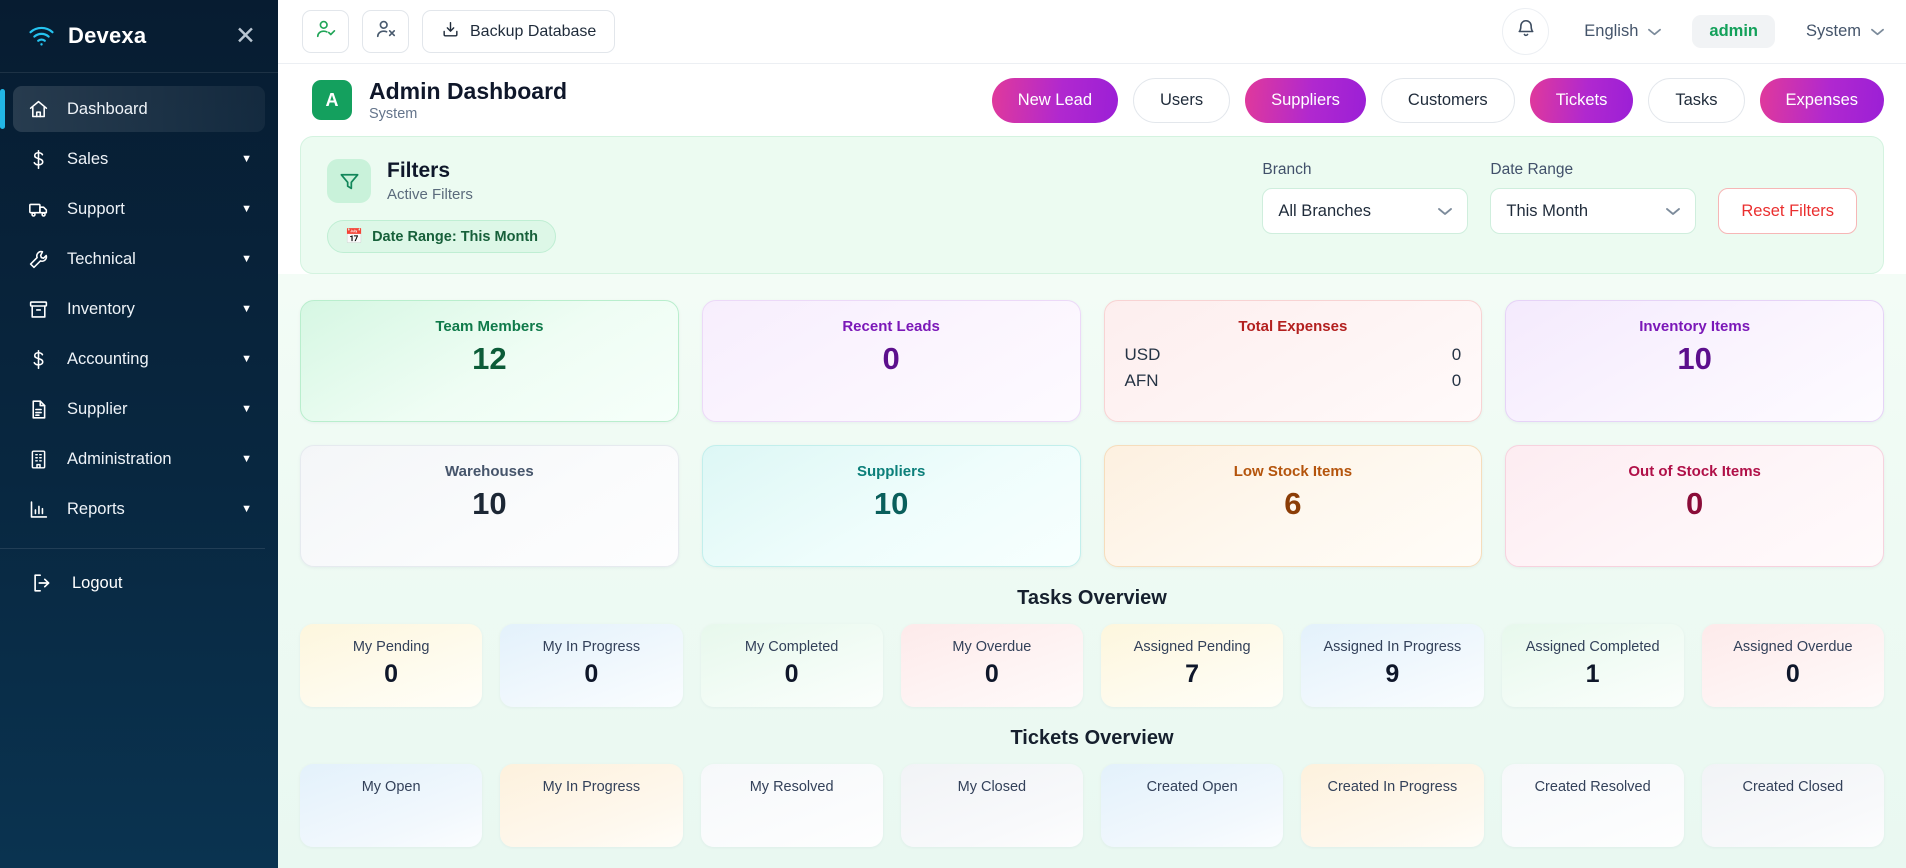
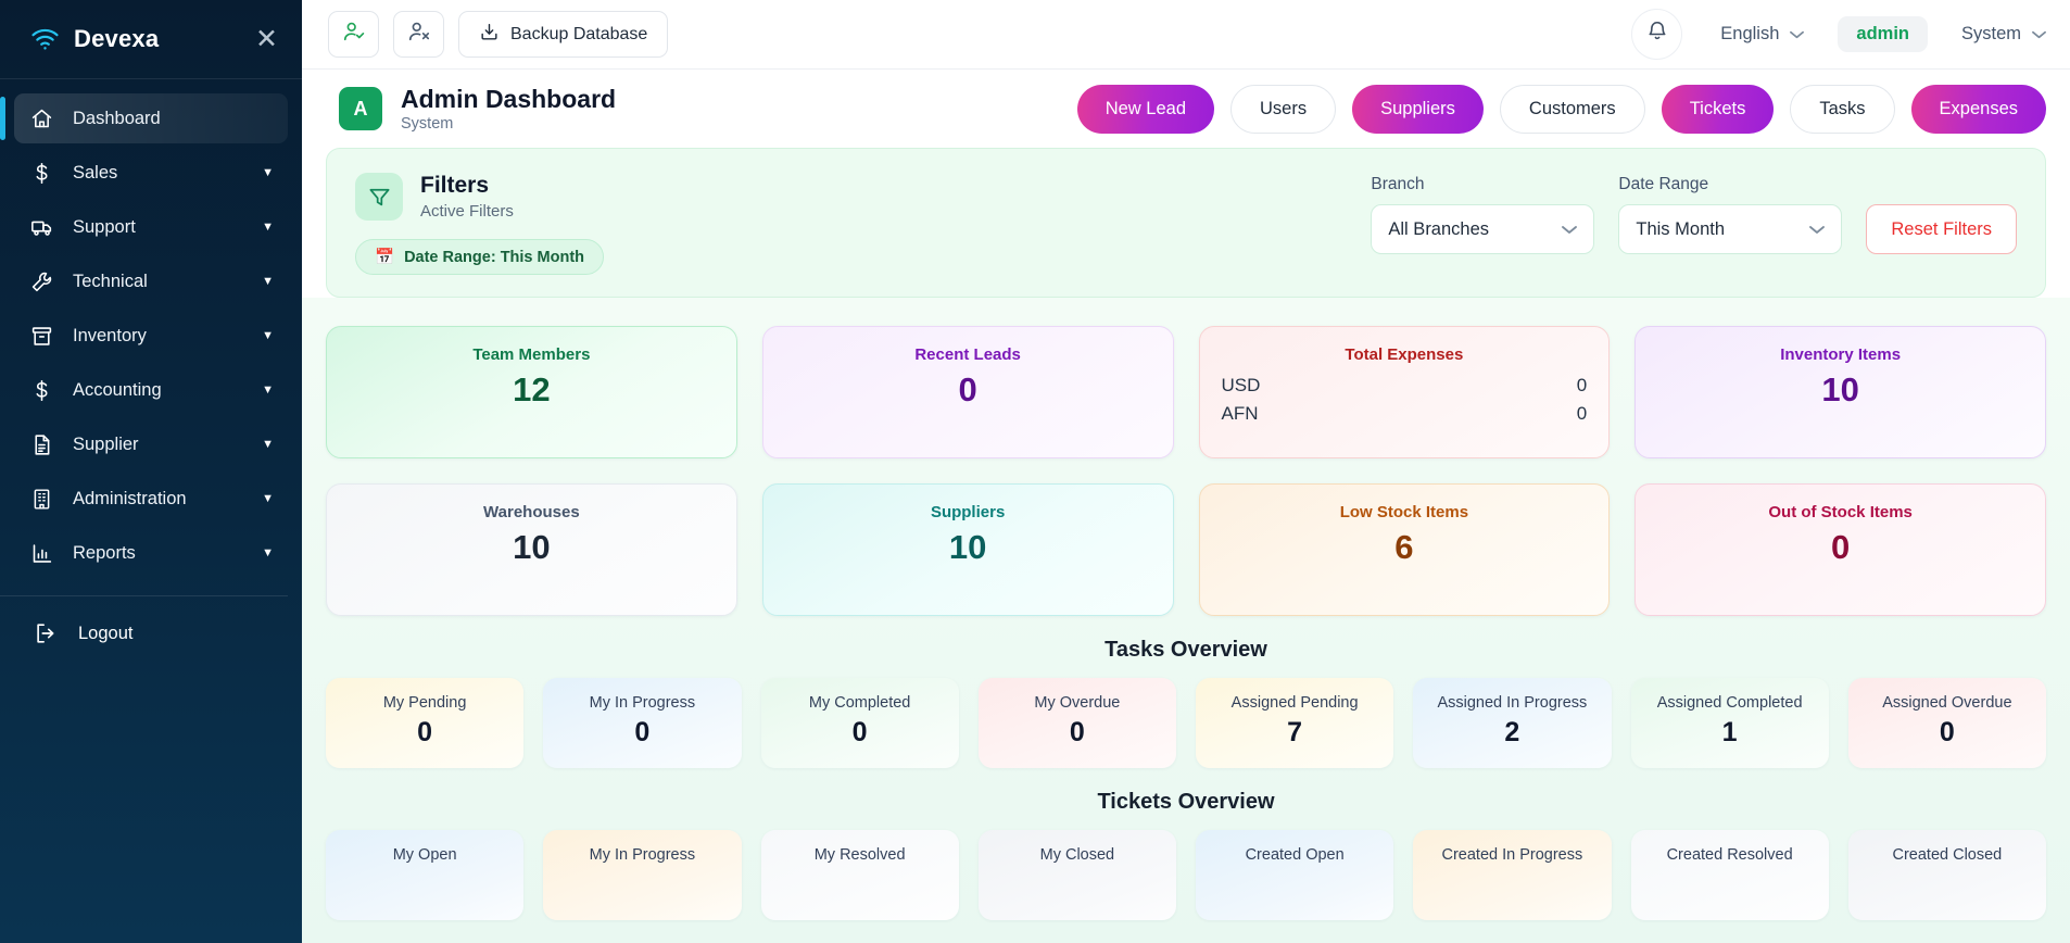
  Devexa
  ✕
  Dashboard
  Sales
  ▼
  Support
  ▼
  Technical
  ▼
  Inventory
  ▼
  Accounting
  ▼
  Supplier
  ▼
  Administration
  ▼
  Reports
  ▼
  Logout
  Backup Database
  English
  admin
  System
  A
  Admin Dashboard
  System
  New Lead
  Users
  Suppliers
  Customers
  Tickets
  Tasks
  Expenses
  Filters
  Active Filters
  📅
  Date Range: This Month
  Branch
  All Branches
  Date Range
  This Month
  Reset Filters
  Team Members
  12
  Recent Leads
  0
  Total Expenses
  USD
  0
  AFN
  0
  Inventory Items
  10
  Warehouses
  10
  Suppliers
  10
  Low Stock Items
  6
  Out of Stock Items
  0
  Tasks Overview
  My Pending
  0
  My In Progress
  0
  My Completed
  0
  My Overdue
  0
  Assigned Pending
  7
  Assigned In Progress
- 9
+ 2
  Assigned Completed
  1
  Assigned Overdue
  0
  Tickets Overview
  My Open
  My In Progress
  My Resolved
  My Closed
  Created Open
  Created In Progress
  Created Resolved
  Created Closed
